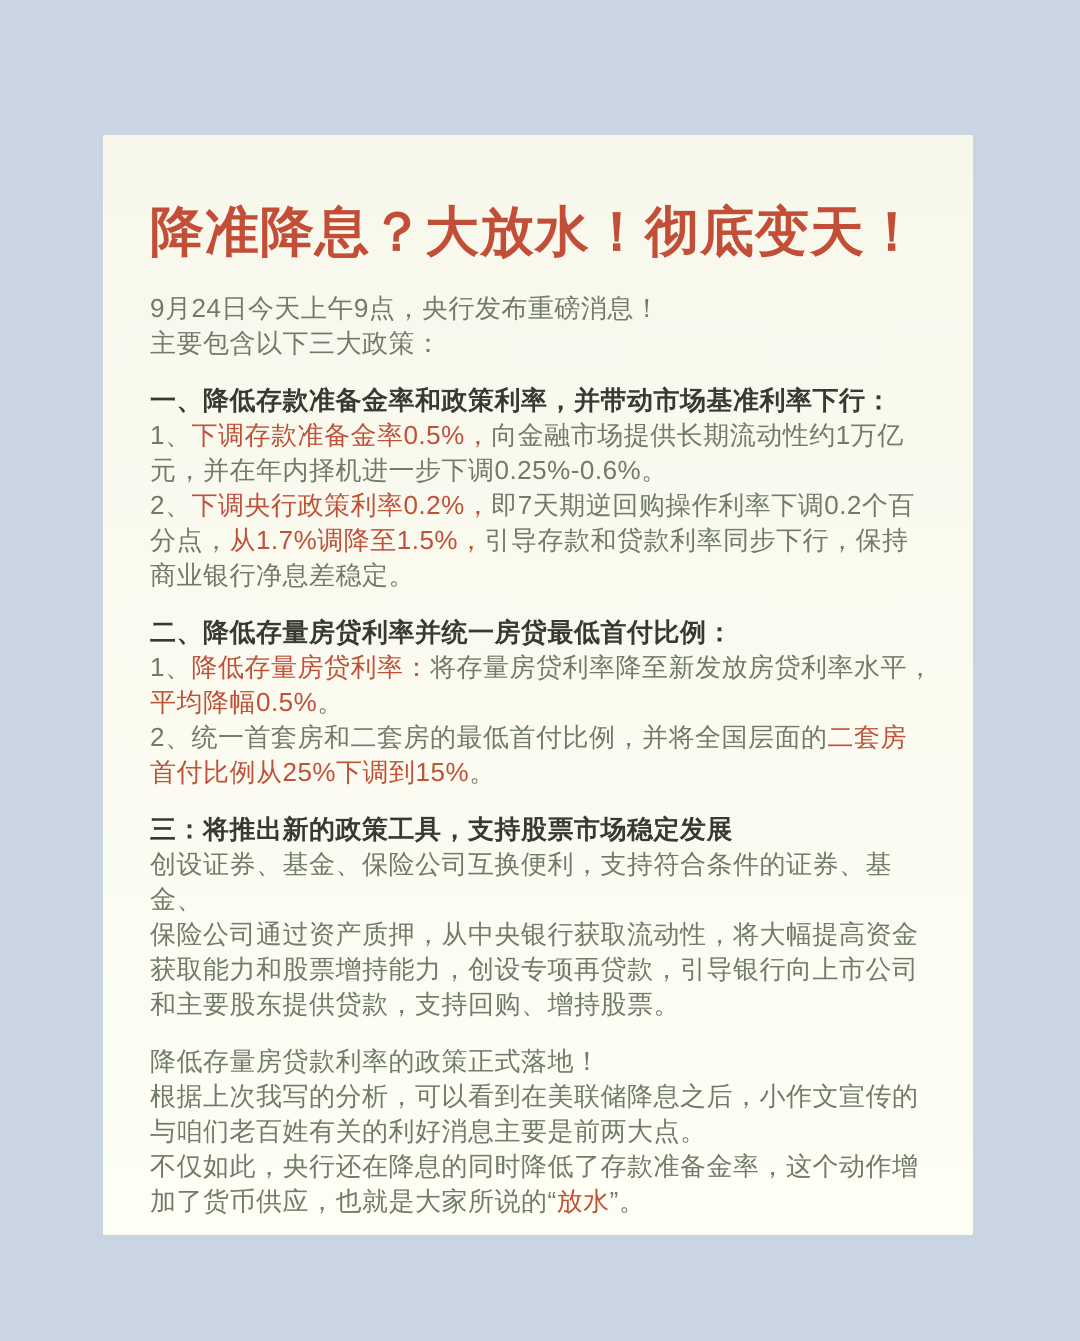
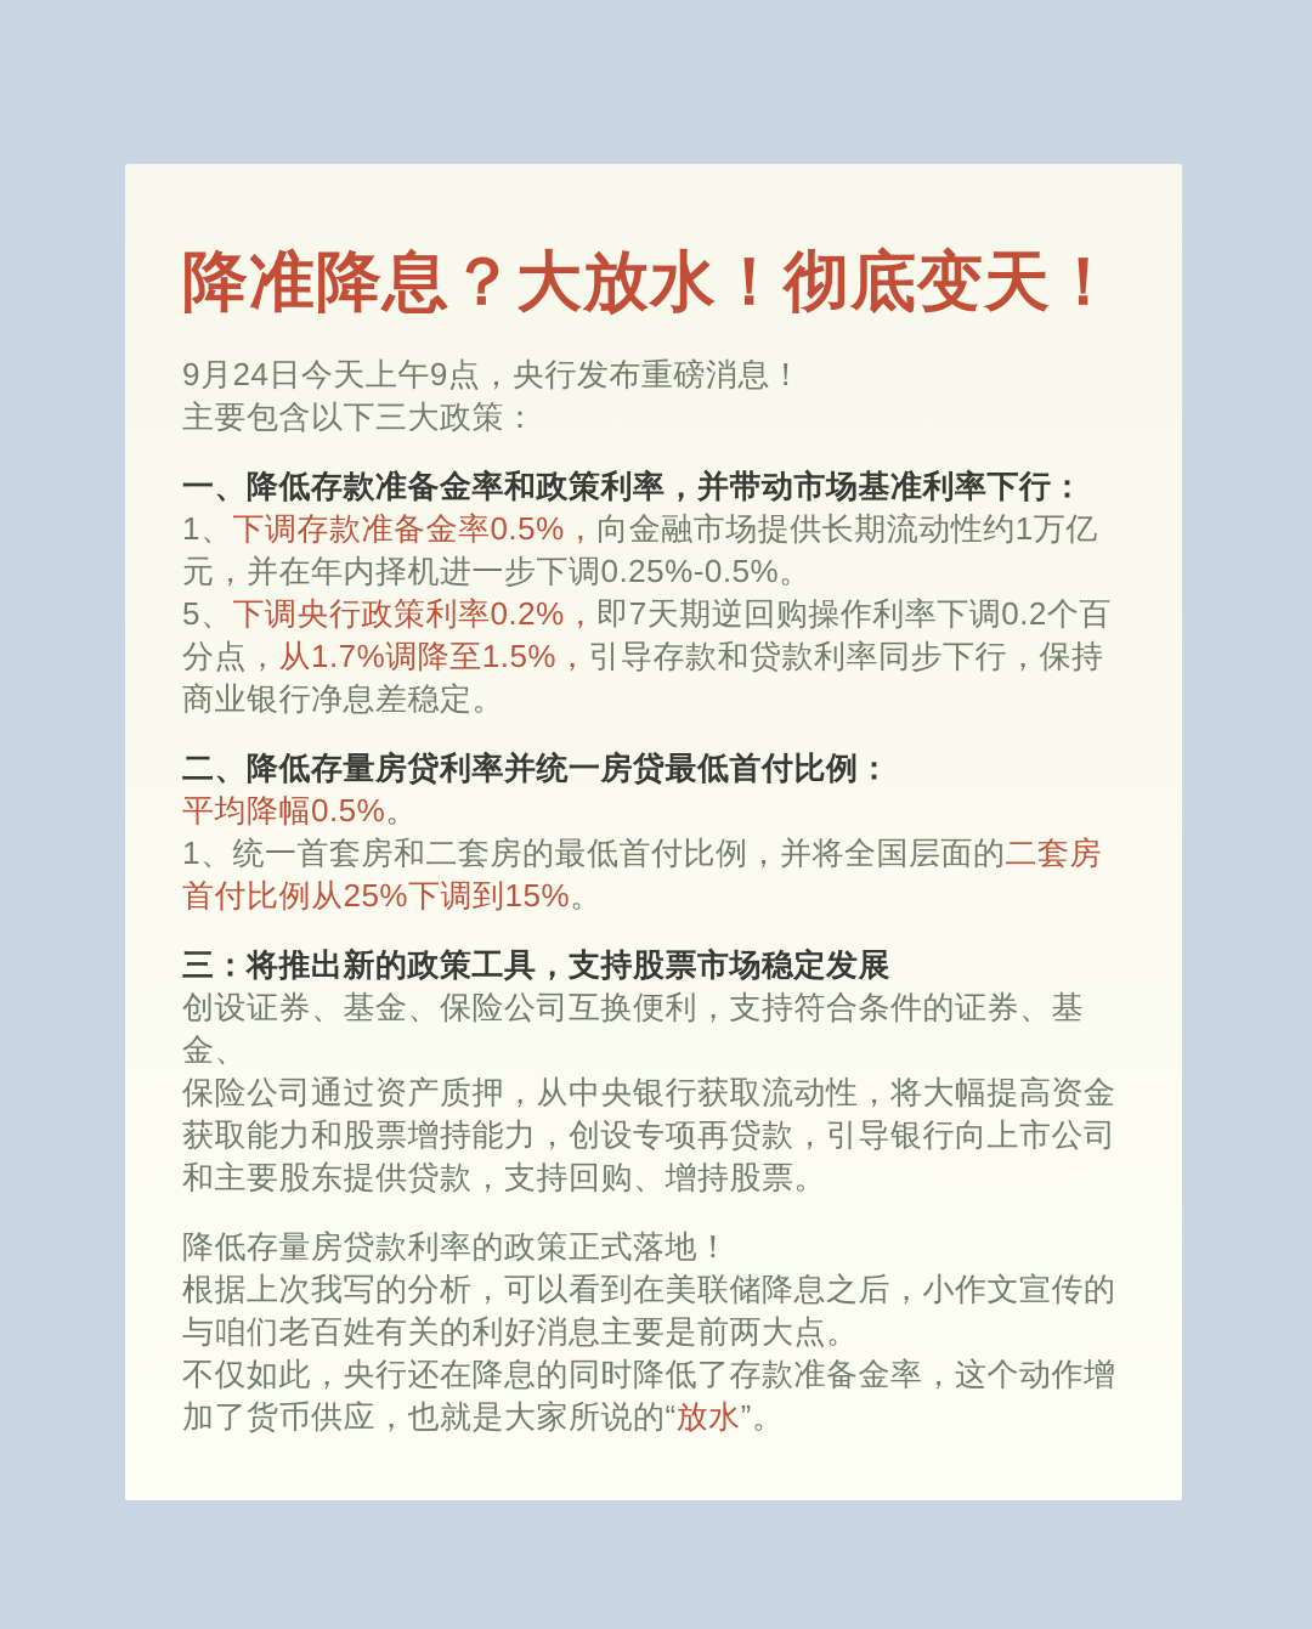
  降准降息？大放水！彻底变天！
  9月24日今天上午9点，央行发布重磅消息！
  主要包含以下三大政策：
  一、降低存款准备金率和政策利率，并带动市场基准利率下行：
  1、下调存款准备金率0.5%，向金融市场提供长期流动性约1万亿
- 元，并在年内择机进一步下调0.25%-0.6%。
+ 元，并在年内择机进一步下调0.25%-0.5%。
- 2、下调央行政策利率0.2%，即7天期逆回购操作利率下调0.2个百
+ 5、下调央行政策利率0.2%，即7天期逆回购操作利率下调0.2个百
  分点，从1.7%调降至1.5%，引导存款和贷款利率同步下行，保持
  商业银行净息差稳定。
  二、降低存量房贷利率并统一房贷最低首付比例：
- 1、降低存量房贷利率：将存量房贷利率降至新发放房贷利率水平，
  平均降幅0.5%。
- 2、统一首套房和二套房的最低首付比例，并将全国层面的二套房
+ 1、统一首套房和二套房的最低首付比例，并将全国层面的二套房
  首付比例从25%下调到15%。
  三：将推出新的政策工具，支持股票市场稳定发展
  创设证券、基金、保险公司互换便利，支持符合条件的证券、基金、
  保险公司通过资产质押，从中央银行获取流动性，将大幅提高资金
  获取能力和股票增持能力，创设专项再贷款，引导银行向上市公司
  和主要股东提供贷款，支持回购、增持股票。
  降低存量房贷款利率的政策正式落地！
  根据上次我写的分析，可以看到在美联储降息之后，小作文宣传的
  与咱们老百姓有关的利好消息主要是前两大点。
  不仅如此，央行还在降息的同时降低了存款准备金率，这个动作增
  加了货币供应，也就是大家所说的“放水”。
